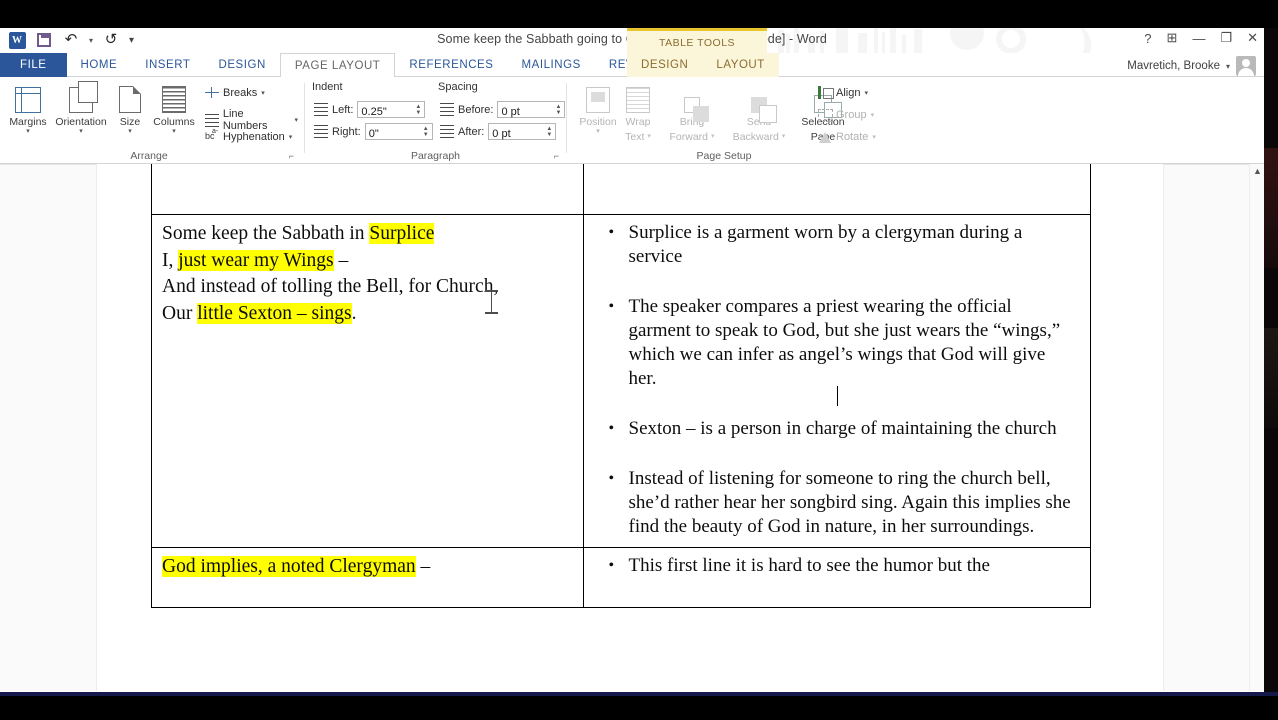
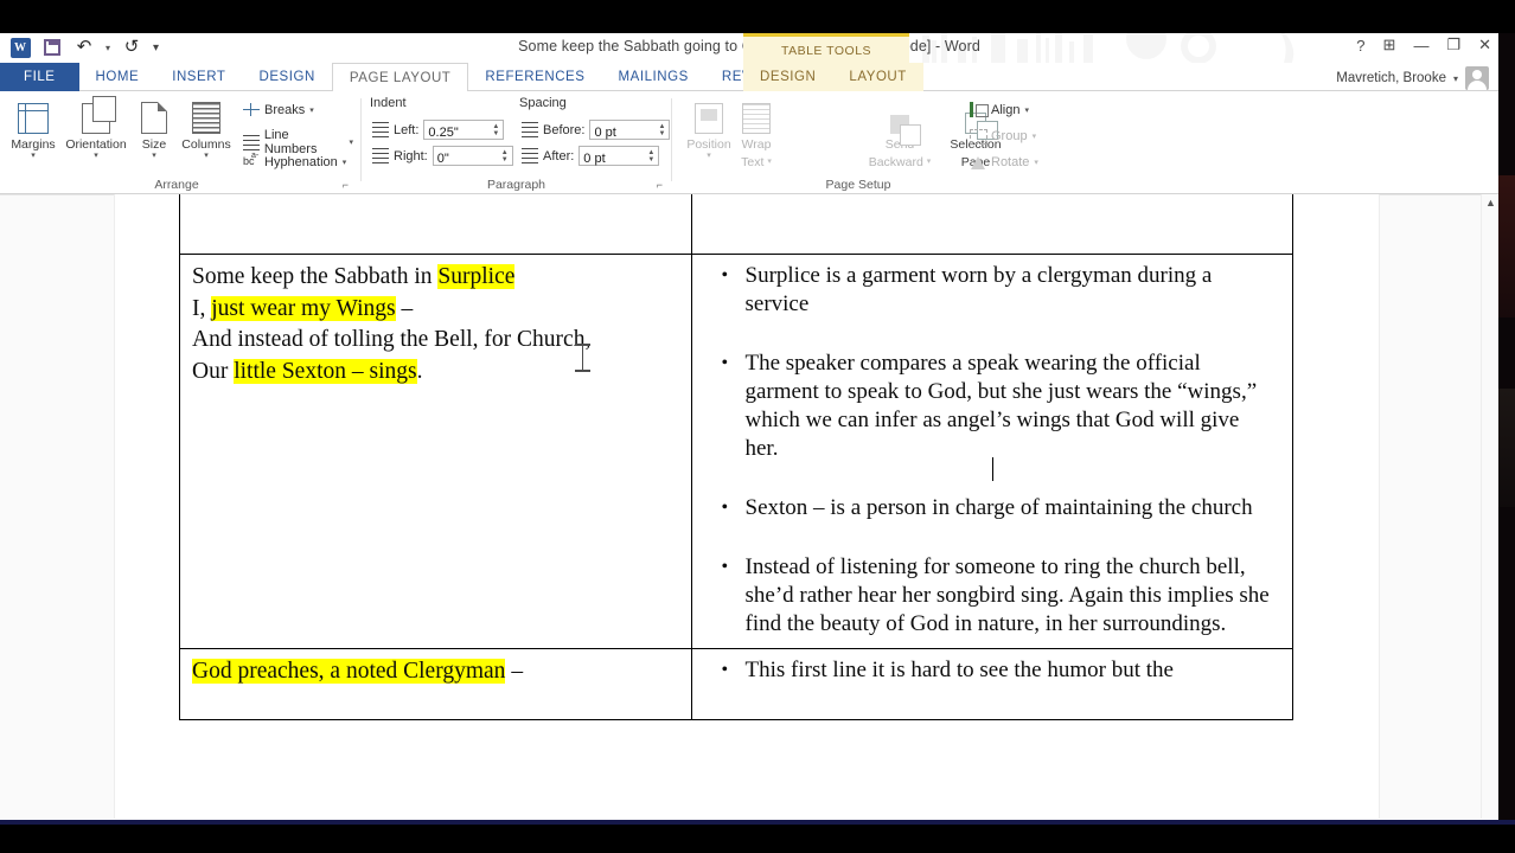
  W
  ↶
  ▾
  ↺
  ▾
  TABLE TOOLS
  ?
  ⊞
  —
  ❐
  ✕
  FILE
  HOME
  INSERT
  DESIGN
  PAGE LAYOUT
  REFERENCES
  MAILINGS
  DESIGN
  LAYOUT
  Mavretich, Brooke
  ▾
  Margins
  Orientation
  Size
  Columns
  Breaks
  Line Numbers
  Hyphenation
  Arrange
  ⌐
  Indent
  Spacing
  Left:
  0.25"
  Right:
  0"
  Before:
  0 pt
  After:
  0 pt
  Paragraph
  ⌐
  Position
  Wrap
  Text
- Bring
- Forward
  Backward
  Selection
  Pane
  Align
  Group
  Rotate
  Page Setup
- Some keep the Sabbath in Surplice I, just wear my Wings – And instead of tolling the Bell, for Church, Our little Sexton – sings.	• Surplice is a garment worn by a clergyman during a service • The speaker compares a priest wearing the official garment to speak to God, but she just wears the “wings,” which we can infer as angel’s wings that God will give her. • Sexton – is a person in charge of maintaining the church • Instead of listening for someone to ring the church bell, she’d rather hear her songbird sing. Again this implies she find the beauty of God in nature, in her surroundings.
+ Some keep the Sabbath in Surplice I, just wear my Wings – And instead of tolling the Bell, for Church, Our little Sexton – sings.	• Surplice is a garment worn by a clergyman during a service • The speaker compares a speak wearing the official garment to speak to God, but she just wears the “wings,” which we can infer as angel’s wings that God will give her. • Sexton – is a person in charge of maintaining the church • Instead of listening for someone to ring the church bell, she’d rather hear her songbird sing. Again this implies she find the beauty of God in nature, in her surroundings.
- God implies, a noted Clergyman –	• This first line it is hard to see the humor but the
+ God preaches, a noted Clergyman –	• This first line it is hard to see the humor but the
  ▲
